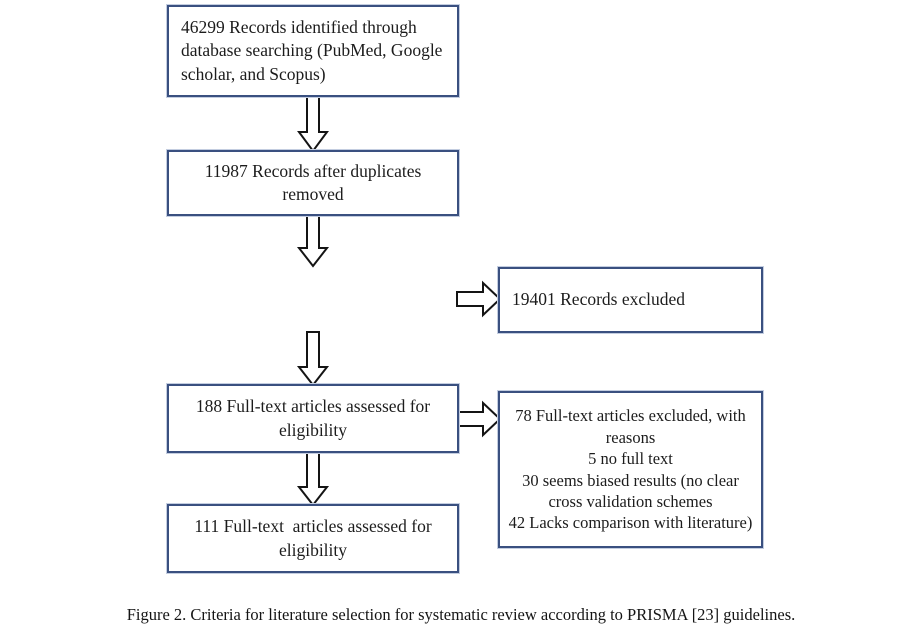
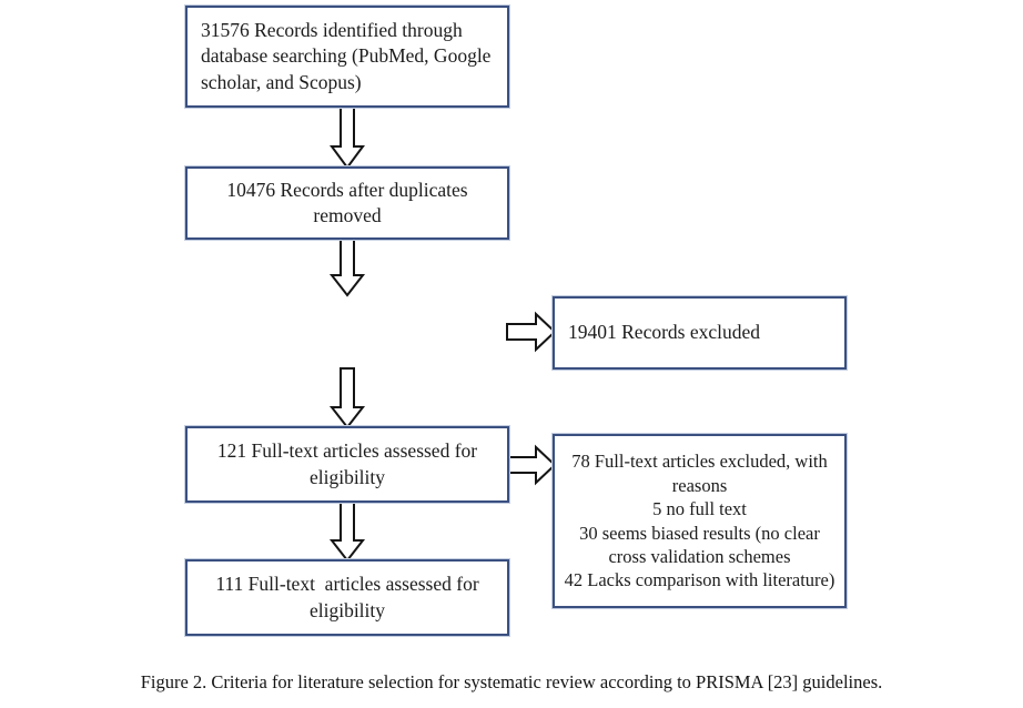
- 46299 Records identified through database searching (PubMed, Google scholar, and Scopus)
+ 31576 Records identified through database searching (PubMed, Google scholar, and Scopus)
- 11987 Records after duplicates removed
+ 10476 Records after duplicates removed
- 188 Full-text articles assessed for eligibility
+ 121 Full-text articles assessed for eligibility
  111 Full-text articles assessed for eligibility
  19401 Records excluded
  78 Full-text articles excluded, with reasons
  5 no full text
  30 seems biased results (no clear cross validation schemes
  42 Lacks comparison with literature)
  Figure 2. Criteria for literature selection for systematic review according to PRISMA [23] guidelines.
